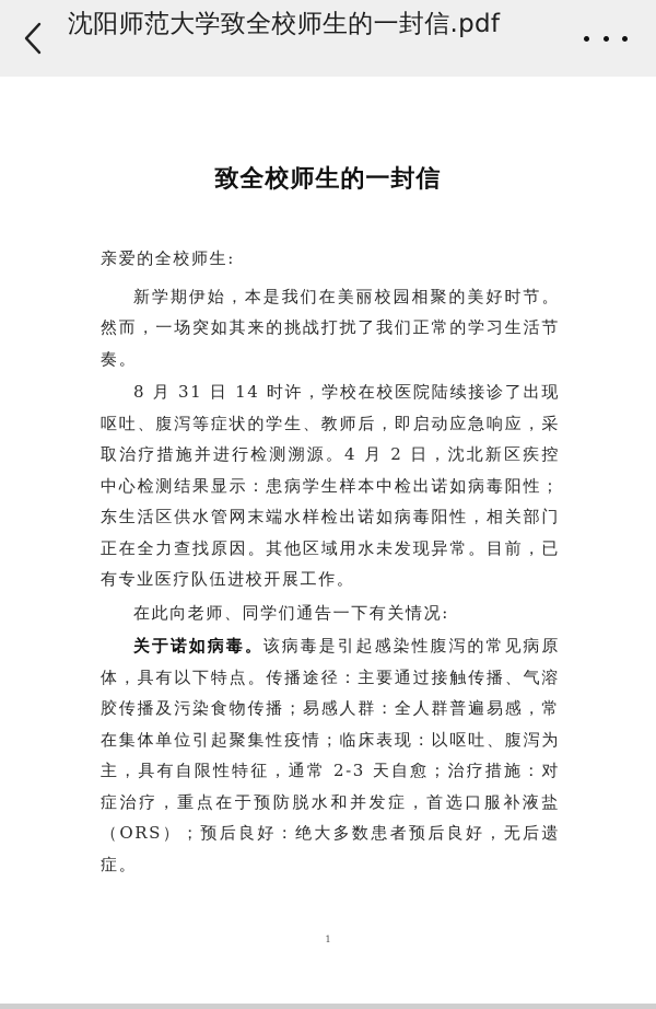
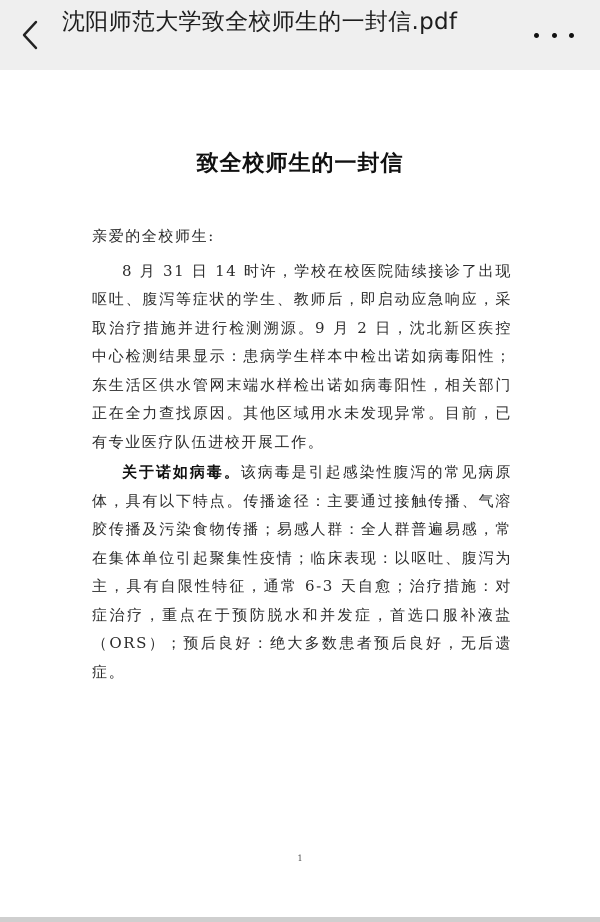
  沈阳师范大学致全校师生的一封信.pdf
  致全校师生的一封信
  亲爱的全校师生:
- 新学期伊始，本是我们在美丽校园相聚的美好时节。然而，一场突如其来的挑战打扰了我们正常的学习生活节奏。
- 8 月 31 日 14 时许，学校在校医院陆续接诊了出现呕吐、腹泻等症状的学生、教师后，即启动应急响应，采取治疗措施并进行检测溯源。4 月 2 日，沈北新区疾控中心检测结果显示：患病学生样本中检出诺如病毒阳性；东生活区供水管网末端水样检出诺如病毒阳性，相关部门正在全力查找原因。其他区域用水未发现异常。目前，已有专业医疗队伍进校开展工作。
+ 8 月 31 日 14 时许，学校在校医院陆续接诊了出现呕吐、腹泻等症状的学生、教师后，即启动应急响应，采取治疗措施并进行检测溯源。9 月 2 日，沈北新区疾控中心检测结果显示：患病学生样本中检出诺如病毒阳性；东生活区供水管网末端水样检出诺如病毒阳性，相关部门正在全力查找原因。其他区域用水未发现异常。目前，已有专业医疗队伍进校开展工作。
- 在此向老师、同学们通告一下有关情况:
- 关于诺如病毒。该病毒是引起感染性腹泻的常见病原体，具有以下特点。传播途径：主要通过接触传播、气溶胶传播及污染食物传播；易感人群：全人群普遍易感，常在集体单位引起聚集性疫情；临床表现：以呕吐、腹泻为主，具有自限性特征，通常 2-3 天自愈；治疗措施：对症治疗，重点在于预防脱水和并发症，首选口服补液盐（ORS）；预后良好：绝大多数患者预后良好，无后遗症。
+ 关于诺如病毒。该病毒是引起感染性腹泻的常见病原体，具有以下特点。传播途径：主要通过接触传播、气溶胶传播及污染食物传播；易感人群：全人群普遍易感，常在集体单位引起聚集性疫情；临床表现：以呕吐、腹泻为主，具有自限性特征，通常 6-3 天自愈；治疗措施：对症治疗，重点在于预防脱水和并发症，首选口服补液盐（ORS）；预后良好：绝大多数患者预后良好，无后遗症。
  1
